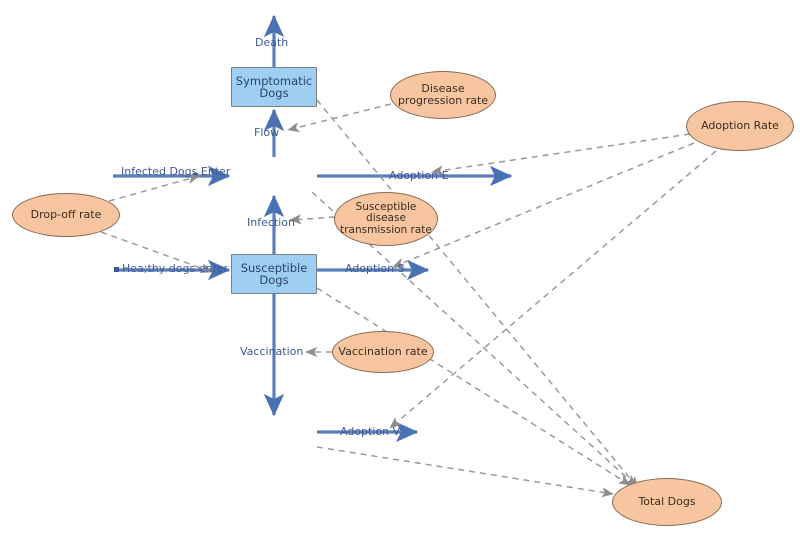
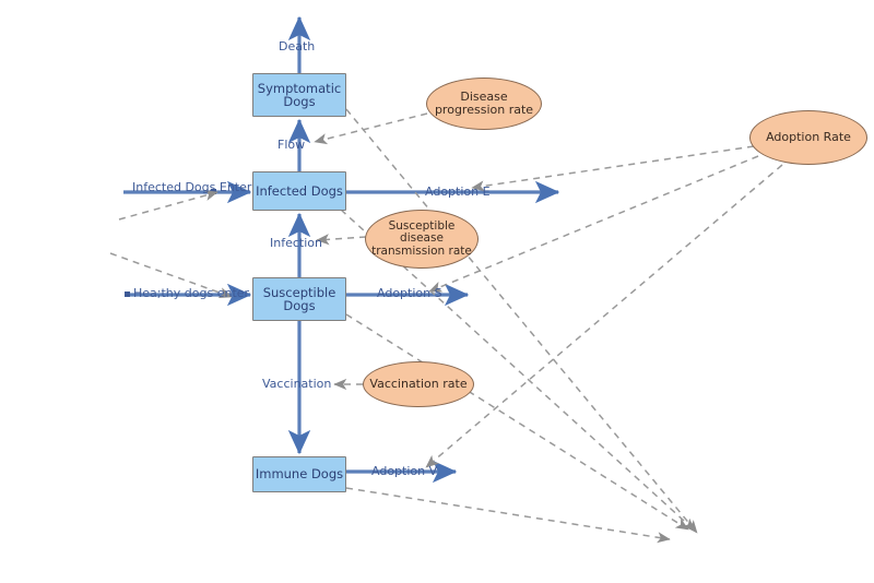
  Symptomatic
  Dogs
+ Infected Dogs
  Susceptible
  Dogs
+ Immune Dogs
  Disease
  progression rate
  Adoption Rate
- Drop-off rate
  Susceptible
  disease
  transmission rate
  Vaccination rate
- Total Dogs
  Death
  Flow
  Infected Dogs Enter
  Adoption E
  Infection
  Hea;thy dogs enter
  Adoption S
  Vaccination
  Adoption V
